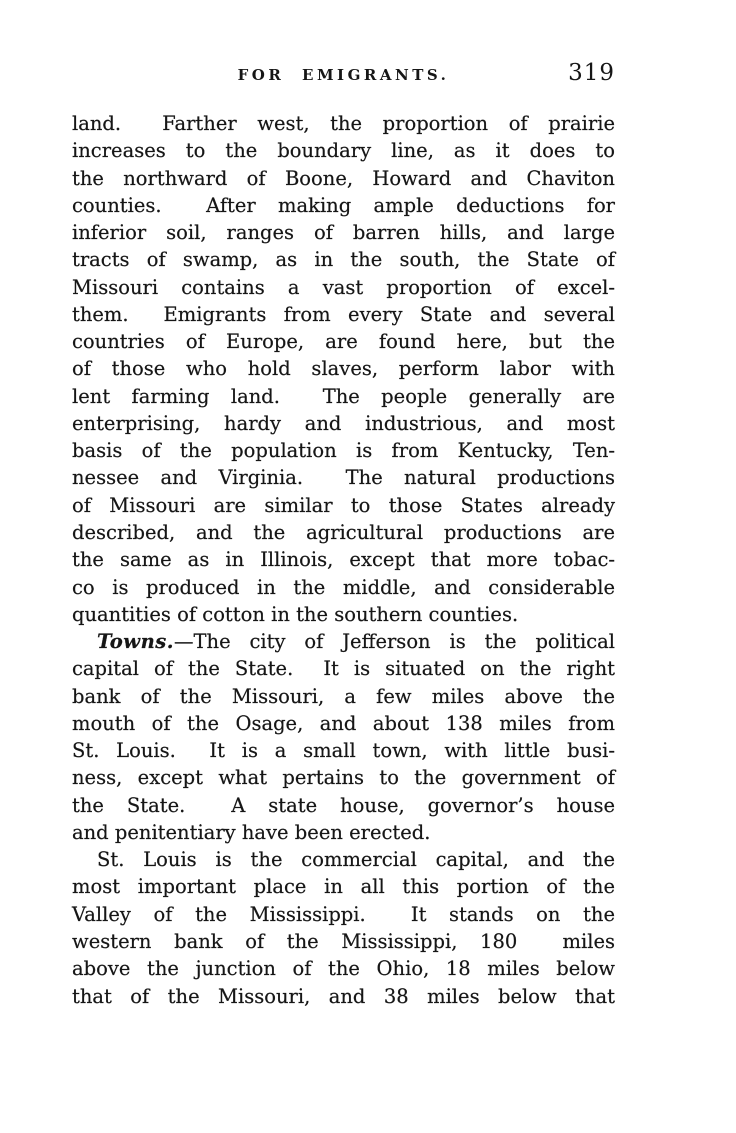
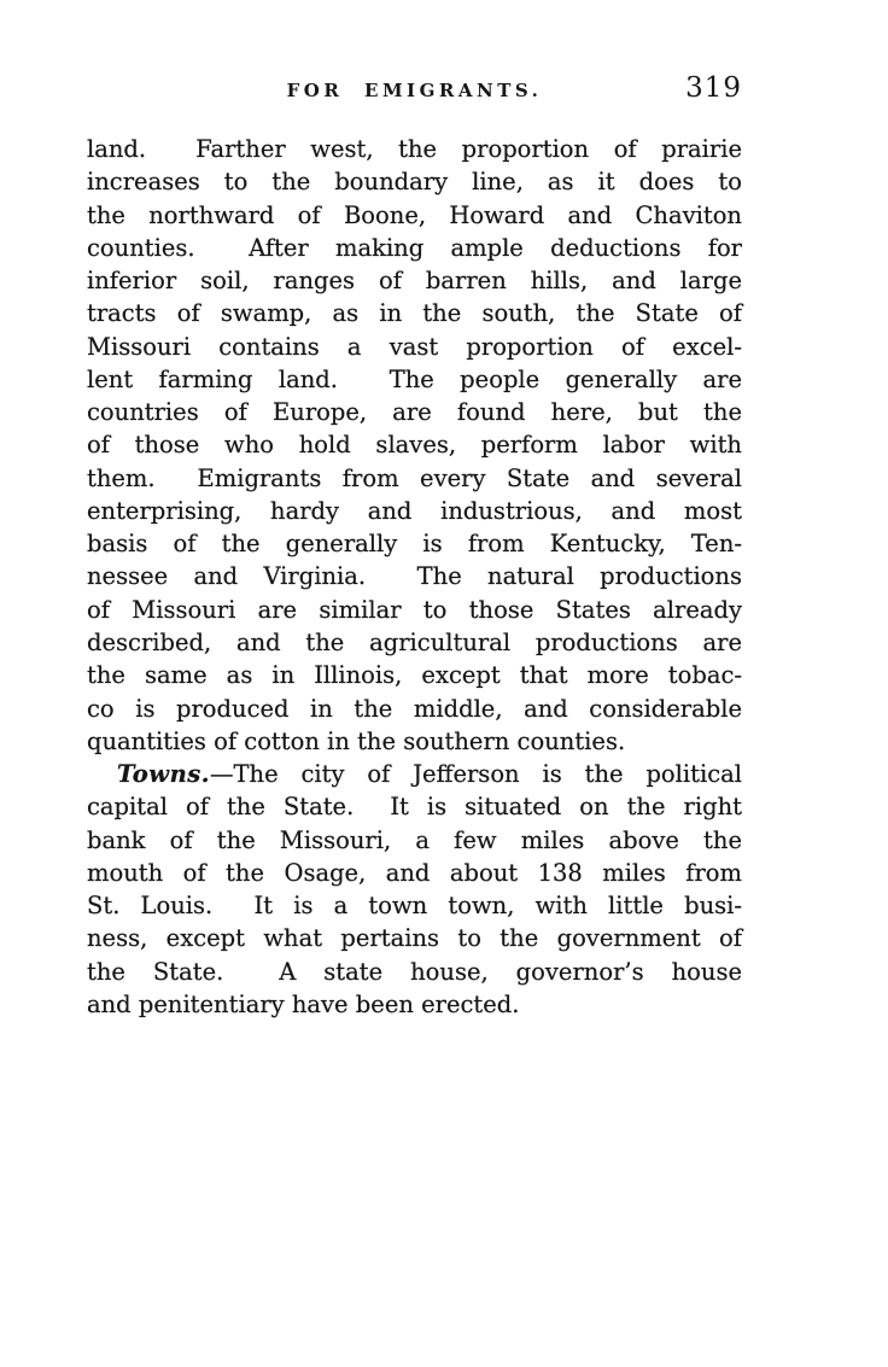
  FOR EMIGRANTS.
  319
  land. Farther west, the proportion of prairie
  increases to the boundary line, as it does to
  the northward of Boone, Howard and Chaviton
  counties. After making ample deductions for
  inferior soil, ranges of barren hills, and large
  tracts of swamp, as in the south, the State of
  Missouri contains a vast proportion of excel-
- them. Emigrants from every State and several
+ lent farming land. The people generally are
  countries of Europe, are found here, but the
  of those who hold slaves, perform labor with
- lent farming land. The people generally are
+ them. Emigrants from every State and several
  enterprising, hardy and industrious, and most
- basis of the population is from Kentucky, Ten-
+ basis of the generally is from Kentucky, Ten-
  nessee and Virginia. The natural productions
  of Missouri are similar to those States already
  described, and the agricultural productions are
  the same as in Illinois, except that more tobac-
  co is produced in the middle, and considerable
  quantities of cotton in the southern counties.
  Towns.—The city of Jefferson is the political
  capital of the State. It is situated on the right
  bank of the Missouri, a few miles above the
  mouth of the Osage, and about 138 miles from
- St. Louis. It is a small town, with little busi-
+ St. Louis. It is a town town, with little busi-
  ness, except what pertains to the government of
  the State. A state house, governor’s house
  and penitentiary have been erected.
- St. Louis is the commercial capital, and the
- most important place in all this portion of the
- Valley of the Mississippi. It stands on the
- western bank of the Mississippi, 180 miles
- above the junction of the Ohio, 18 miles below
- that of the Missouri, and 38 miles below that
